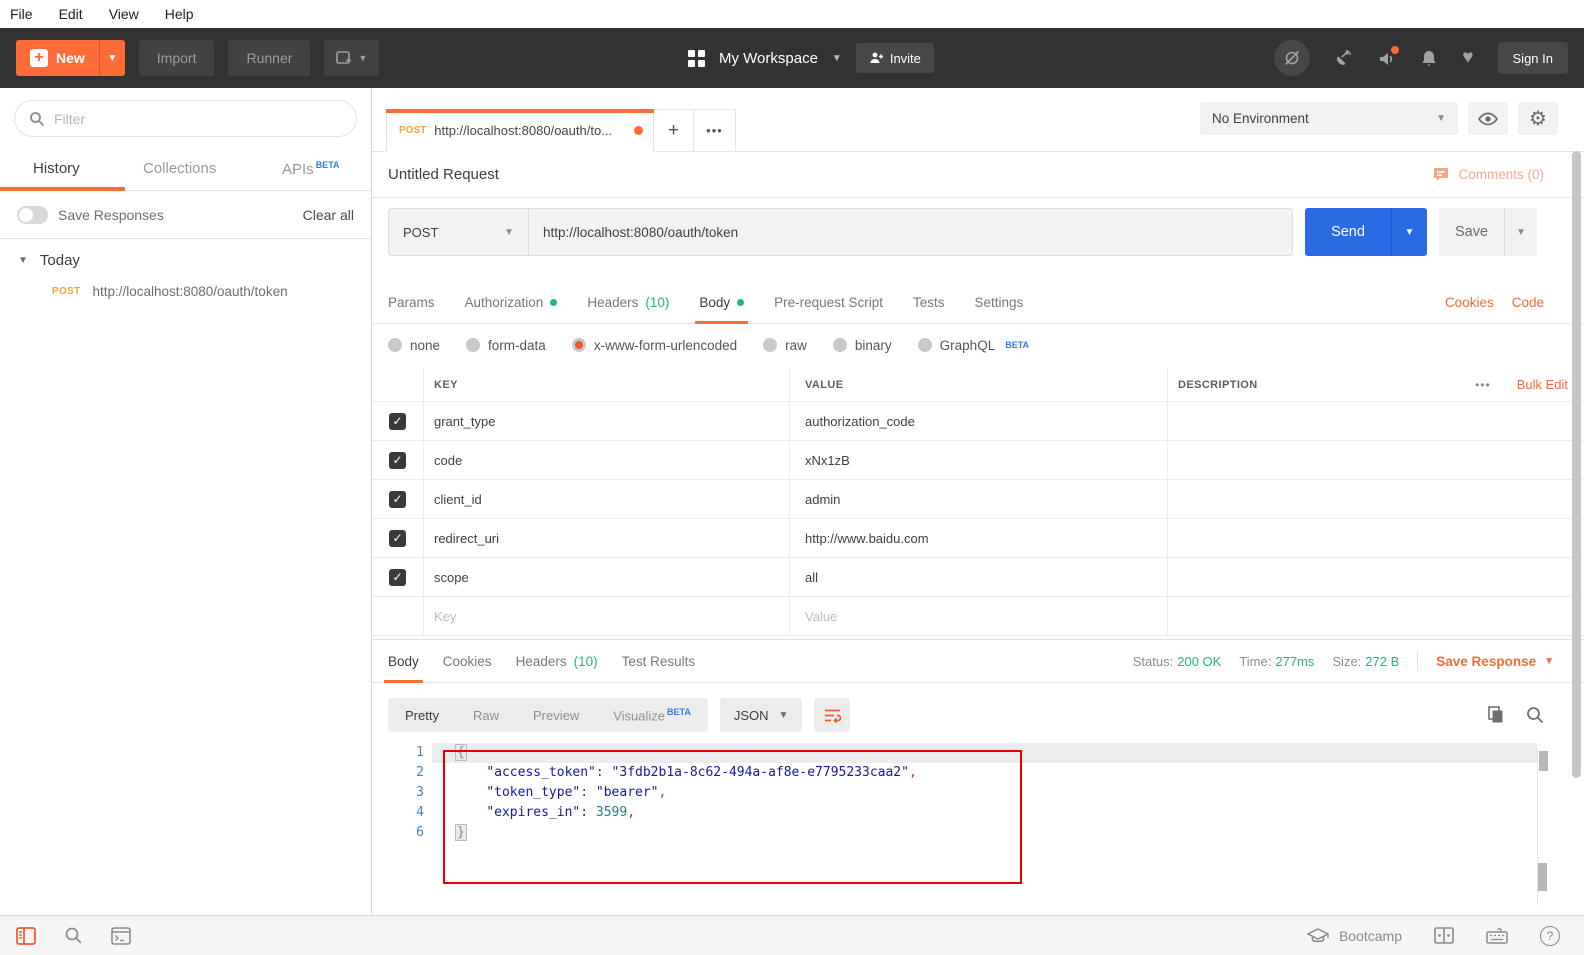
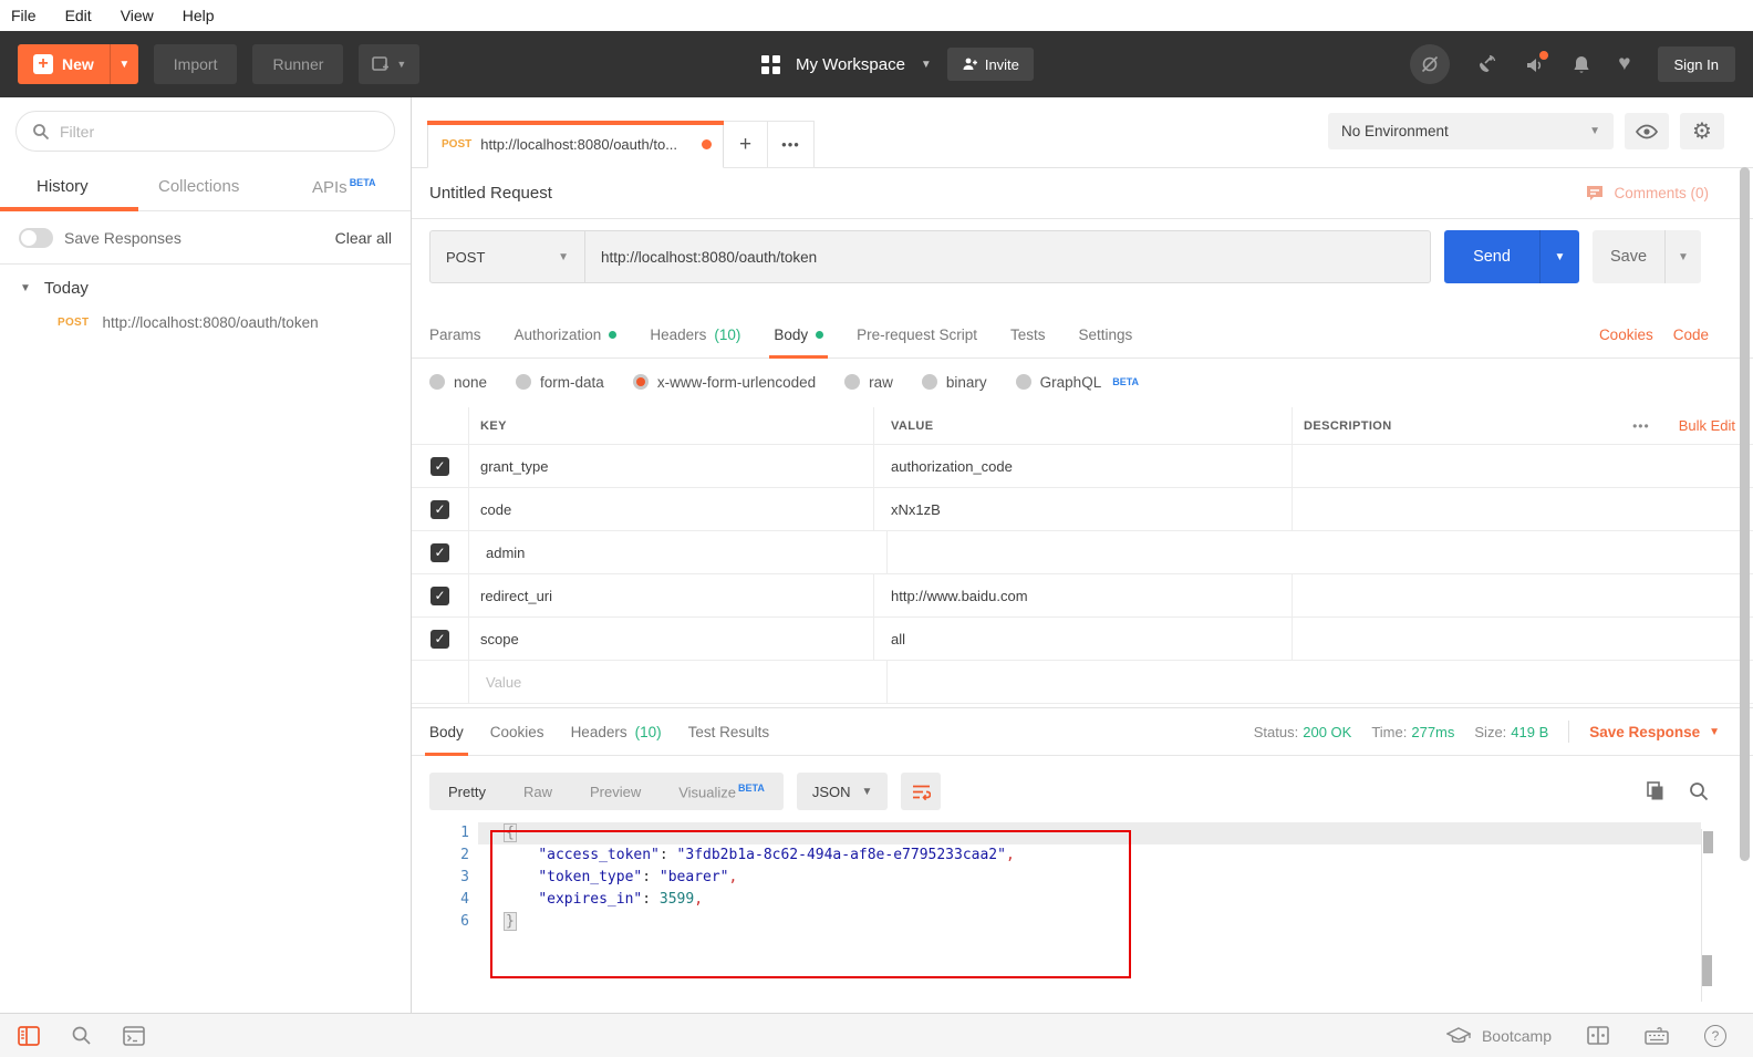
  File
  Edit
  View
  Help
  +
  New
  ▼
  Import
  Runner
  ▼
  My Workspace
  ▼
  Invite
  ♥
  Sign In
  Filter
  History
  Collections
  APIs BETA
  Save Responses
  Clear all
  ▼
  Today
  POST
  http://localhost:8080/oauth/token
  POST
  http://localhost:8080/oauth/to...
  +
  •••
  No Environment
  ▼
  ⚙
  Untitled Request
  Comments (0)
  POST
  ▼
  http://localhost:8080/oauth/token
  Send
  ▼
  Save
  ▼
  Params
  Authorization
  Headers
  (10)
  Body
  Pre-request Script
  Tests
  Settings
  Cookies
  Code
  none
  form-data
  x-www-form-urlencoded
  raw
  binary
  GraphQL
  BETA
  KEY
  VALUE
  DESCRIPTION
  •••
  Bulk Edit
  ✓
  grant_type
  authorization_code
  ✓
  code
  xNx1zB
  ✓
- client_id
  admin
  ✓
  redirect_uri
  http://www.baidu.com
  ✓
  scope
  all
- Key
  Value
  Body
  Cookies
  Headers
  (10)
  Test Results
  Status: 200 OK
  Time: 277ms
- Size: 272 B
+ Size: 419 B
  Save Response
  ▼
  Pretty
  Raw
  Preview
  Visualize BETA
  JSON
  ▼
  1
  {
  2
  "access_token": "3fdb2b1a-8c62-494a-af8e-e7795233caa2",
  3
  "token_type": "bearer",
  4
  "expires_in": 3599,
  6
  }
  Bootcamp
  ?
